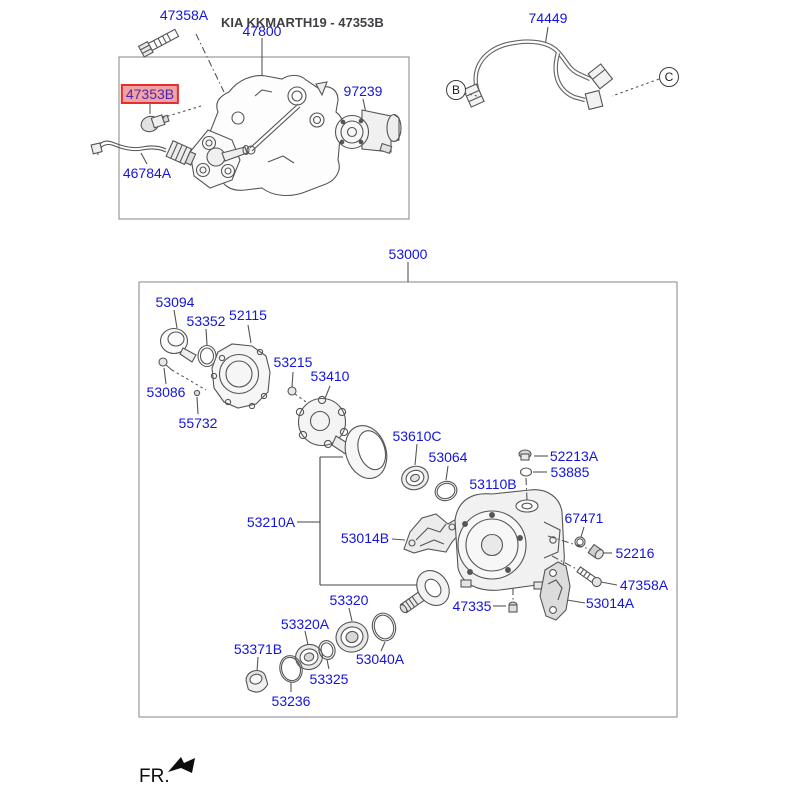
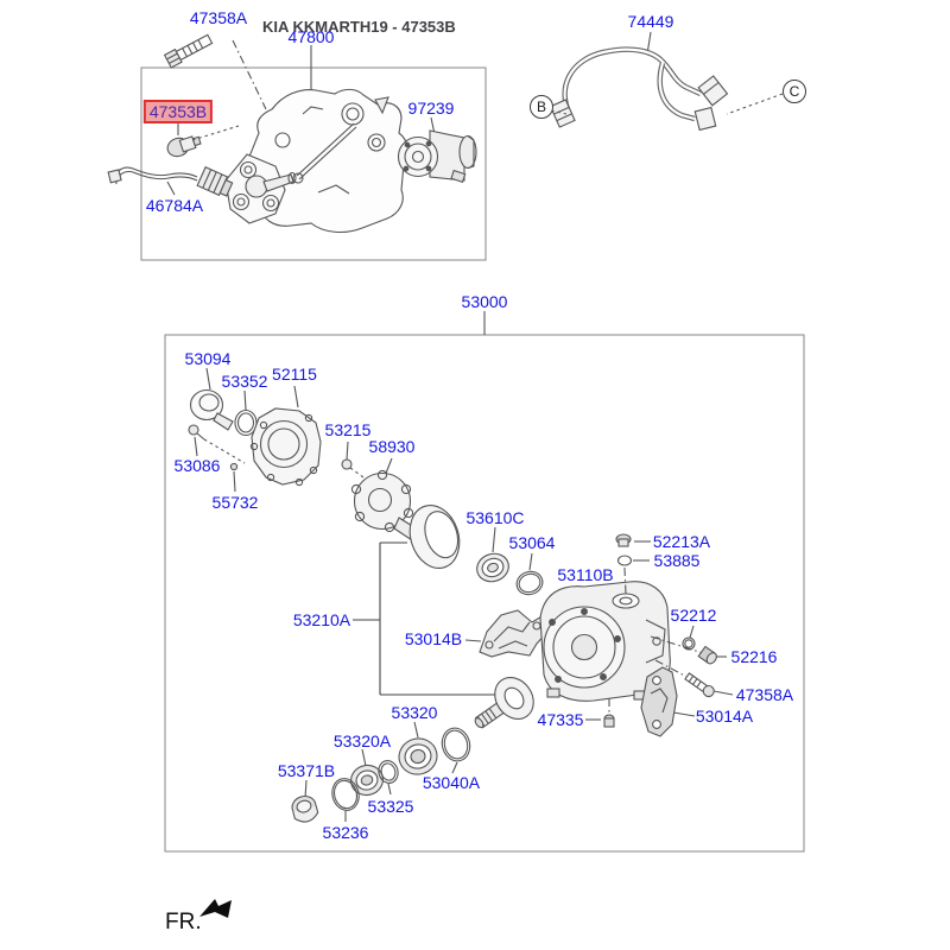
  KIA KKMARTH19 - 47353B
  47358A
  47800
  47353B
  46784A
  97239
  74449
  B
  C
  53000
  53094
  53352
  52115
  53215
- 53410
+ 58930
  53086
  55732
  53610C
  53064
  53110B
  52213A
  53885
  53210A
  53014B
- 67471
+ 52212
  52216
  47358A
  53014A
  47335
  53320
  53320A
  53371B
  53040A
  53325
  53236
  FR.
